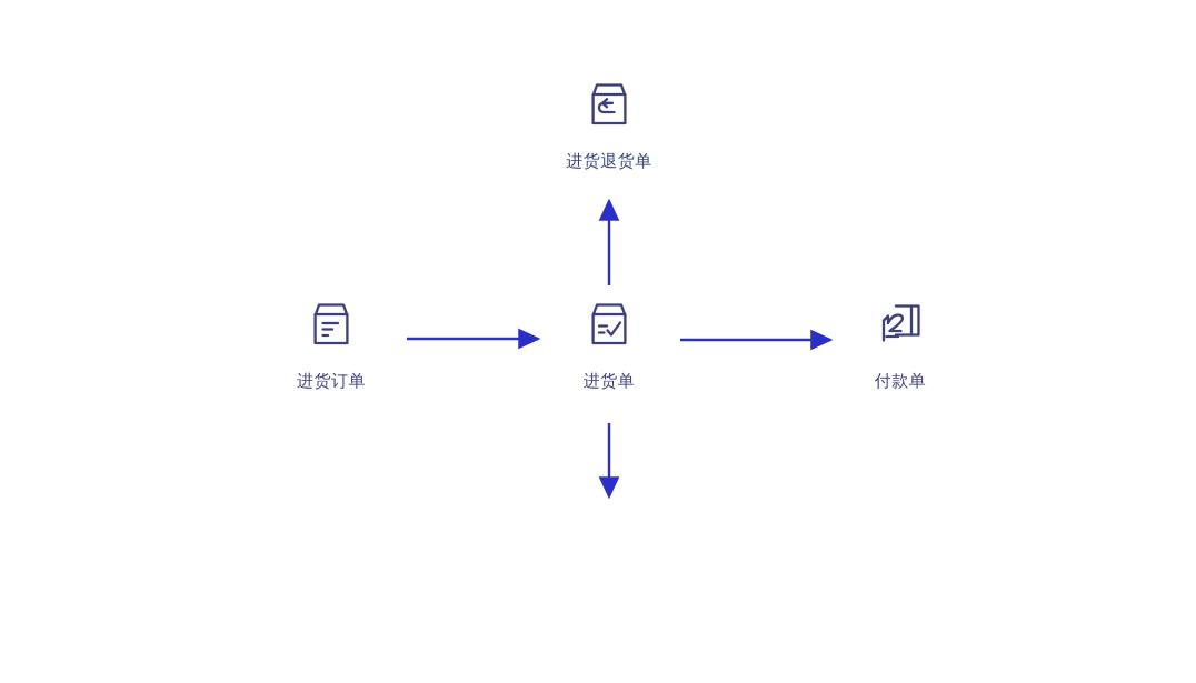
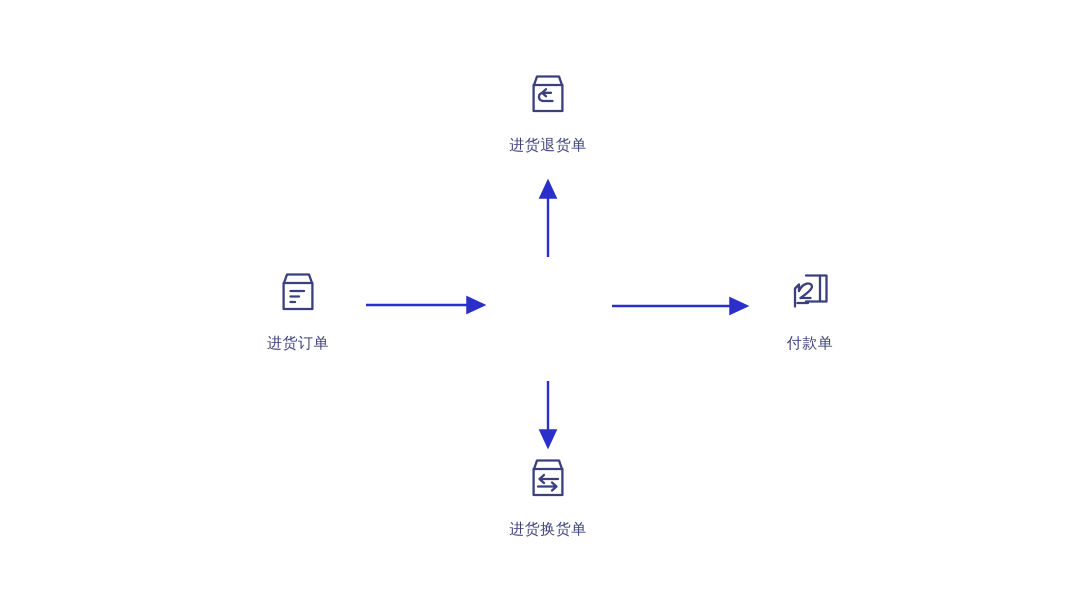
  进货退货单
  进货订单
- 进货单
  付款单
+ 进货换货单
